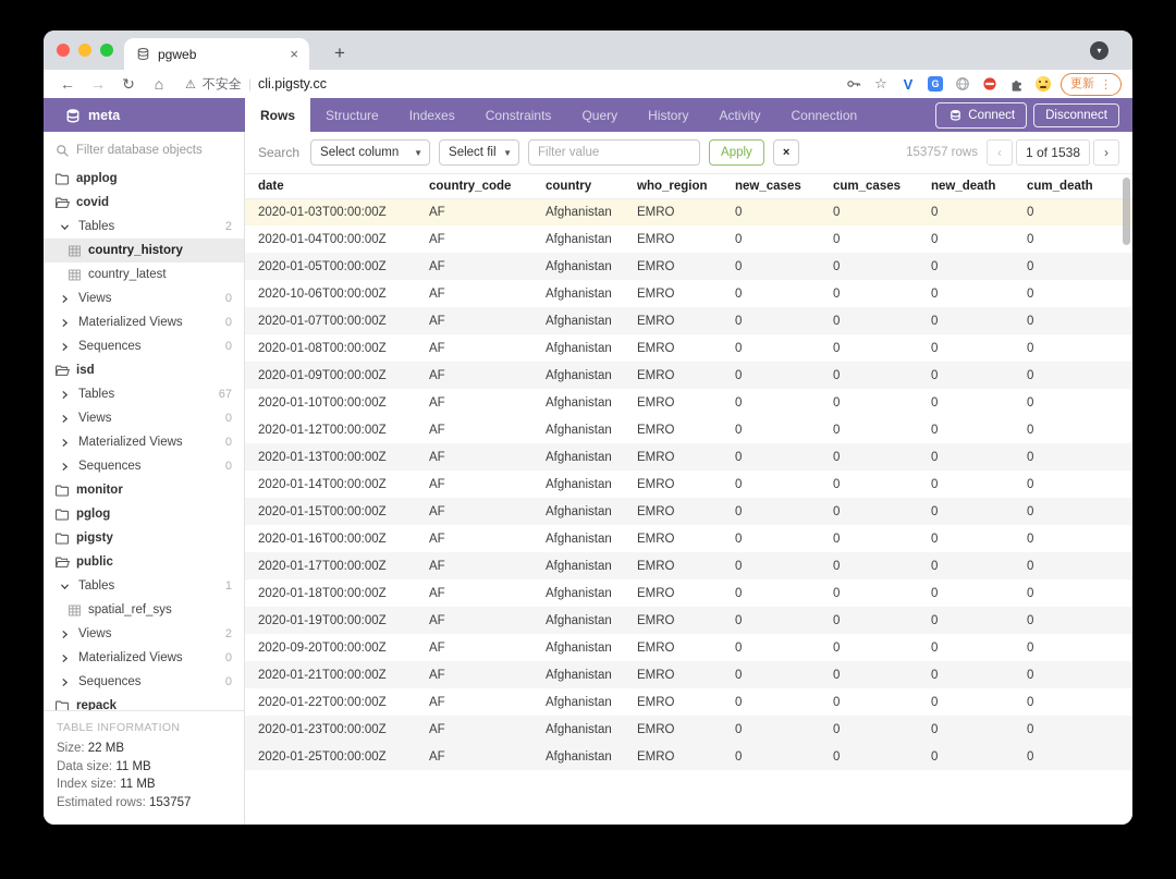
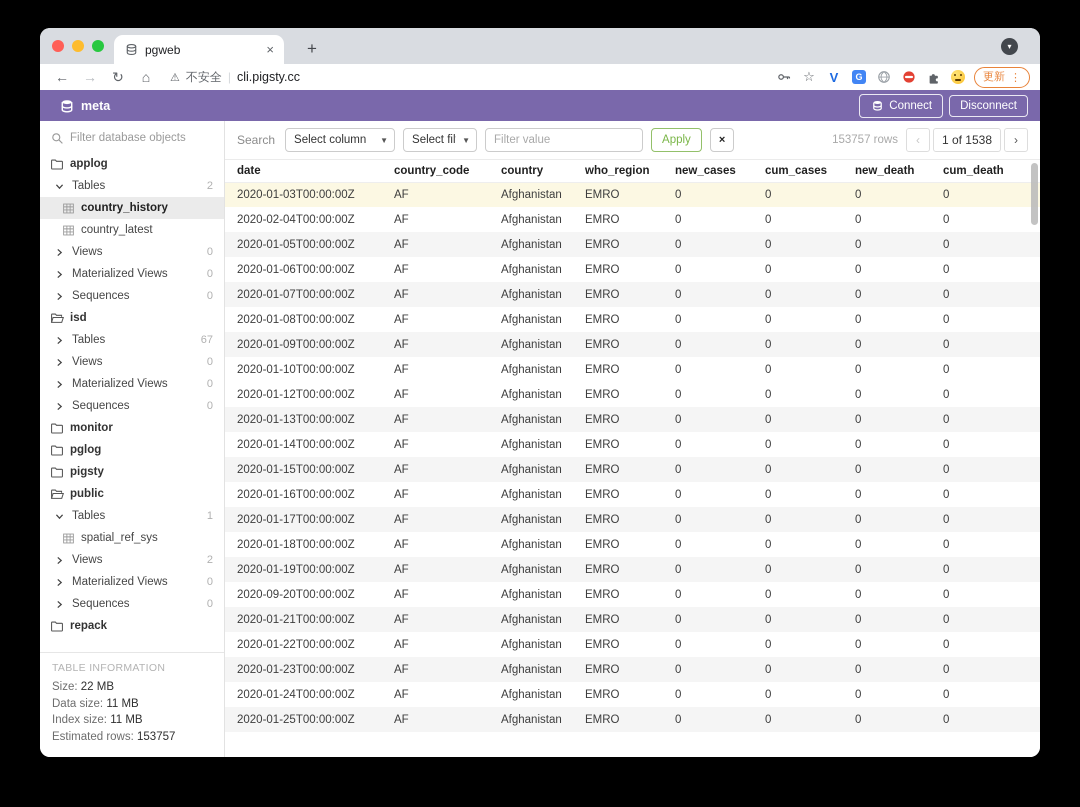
  pgweb
  ×
  +
  ▾
  ←
  →
  ↻
  ⌂
  ⚠
  不安全
  |
  cli.pigsty.cc
  ☆
  V
  G
  更新
  ⋮
  meta
- Rows
- Structure
- Indexes
- Constraints
- Query
- History
- Activity
- Connection
  Connect
  Disconnect
  Filter database objects
  applog
- covid
  Tables
  2
  country_history
  country_latest
  Views
  0
  Materialized Views
  0
  Sequences
  0
  isd
  Tables
  67
  Views
  0
  Materialized Views
  0
  Sequences
  0
  monitor
  pglog
  pigsty
  public
  Tables
  1
  spatial_ref_sys
  Views
  2
  Materialized Views
  0
  Sequences
  0
  repack
  TABLE INFORMATION
  Size: 22 MB
  Data size: 11 MB
  Index size: 11 MB
  Estimated rows: 153757
  Search
  Select column
  ▼
  Select fil
  ▼
  Filter value
  Apply
  ×
  153757 rows
  ‹
  1 of 1538
  ›
  date	country_code	country	who_region	new_cases	cum_cases	new_death	cum_death
  2020-01-03T00:00:00Z	AF	Afghanistan	EMRO	0	0	0	0
- 2020-01-04T00:00:00Z	AF	Afghanistan	EMRO	0	0	0	0
+ 2020-02-04T00:00:00Z	AF	Afghanistan	EMRO	0	0	0	0
  2020-01-05T00:00:00Z	AF	Afghanistan	EMRO	0	0	0	0
- 2020-10-06T00:00:00Z	AF	Afghanistan	EMRO	0	0	0	0
+ 2020-01-06T00:00:00Z	AF	Afghanistan	EMRO	0	0	0	0
  2020-01-07T00:00:00Z	AF	Afghanistan	EMRO	0	0	0	0
  2020-01-08T00:00:00Z	AF	Afghanistan	EMRO	0	0	0	0
  2020-01-09T00:00:00Z	AF	Afghanistan	EMRO	0	0	0	0
  2020-01-10T00:00:00Z	AF	Afghanistan	EMRO	0	0	0	0
  2020-01-12T00:00:00Z	AF	Afghanistan	EMRO	0	0	0	0
  2020-01-13T00:00:00Z	AF	Afghanistan	EMRO	0	0	0	0
  2020-01-14T00:00:00Z	AF	Afghanistan	EMRO	0	0	0	0
  2020-01-15T00:00:00Z	AF	Afghanistan	EMRO	0	0	0	0
  2020-01-16T00:00:00Z	AF	Afghanistan	EMRO	0	0	0	0
  2020-01-17T00:00:00Z	AF	Afghanistan	EMRO	0	0	0	0
  2020-01-18T00:00:00Z	AF	Afghanistan	EMRO	0	0	0	0
  2020-01-19T00:00:00Z	AF	Afghanistan	EMRO	0	0	0	0
  2020-09-20T00:00:00Z	AF	Afghanistan	EMRO	0	0	0	0
  2020-01-21T00:00:00Z	AF	Afghanistan	EMRO	0	0	0	0
  2020-01-22T00:00:00Z	AF	Afghanistan	EMRO	0	0	0	0
  2020-01-23T00:00:00Z	AF	Afghanistan	EMRO	0	0	0	0
+ 2020-01-24T00:00:00Z	AF	Afghanistan	EMRO	0	0	0	0
  2020-01-25T00:00:00Z	AF	Afghanistan	EMRO	0	0	0	0
